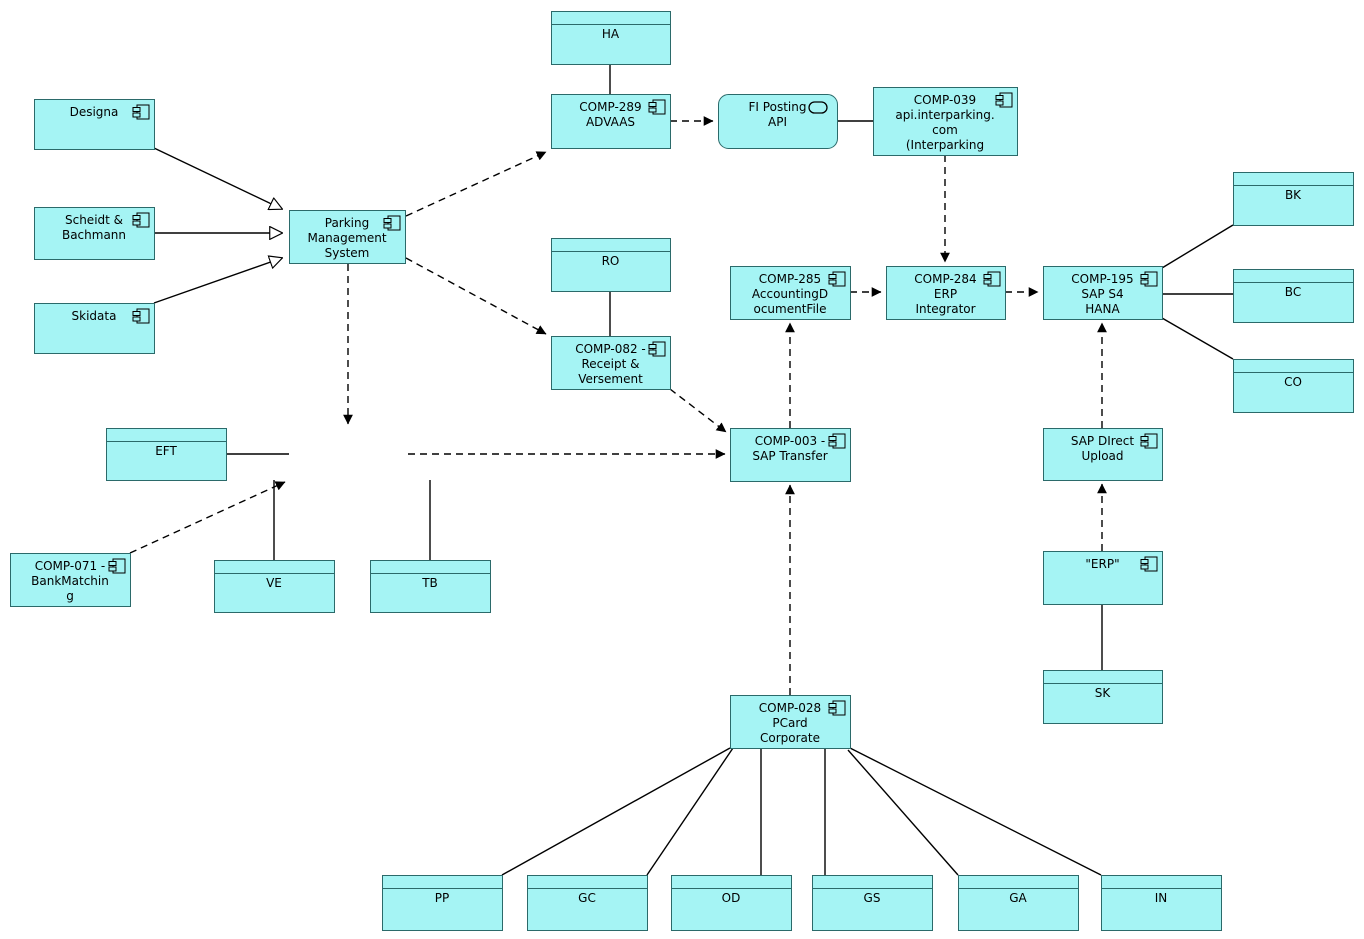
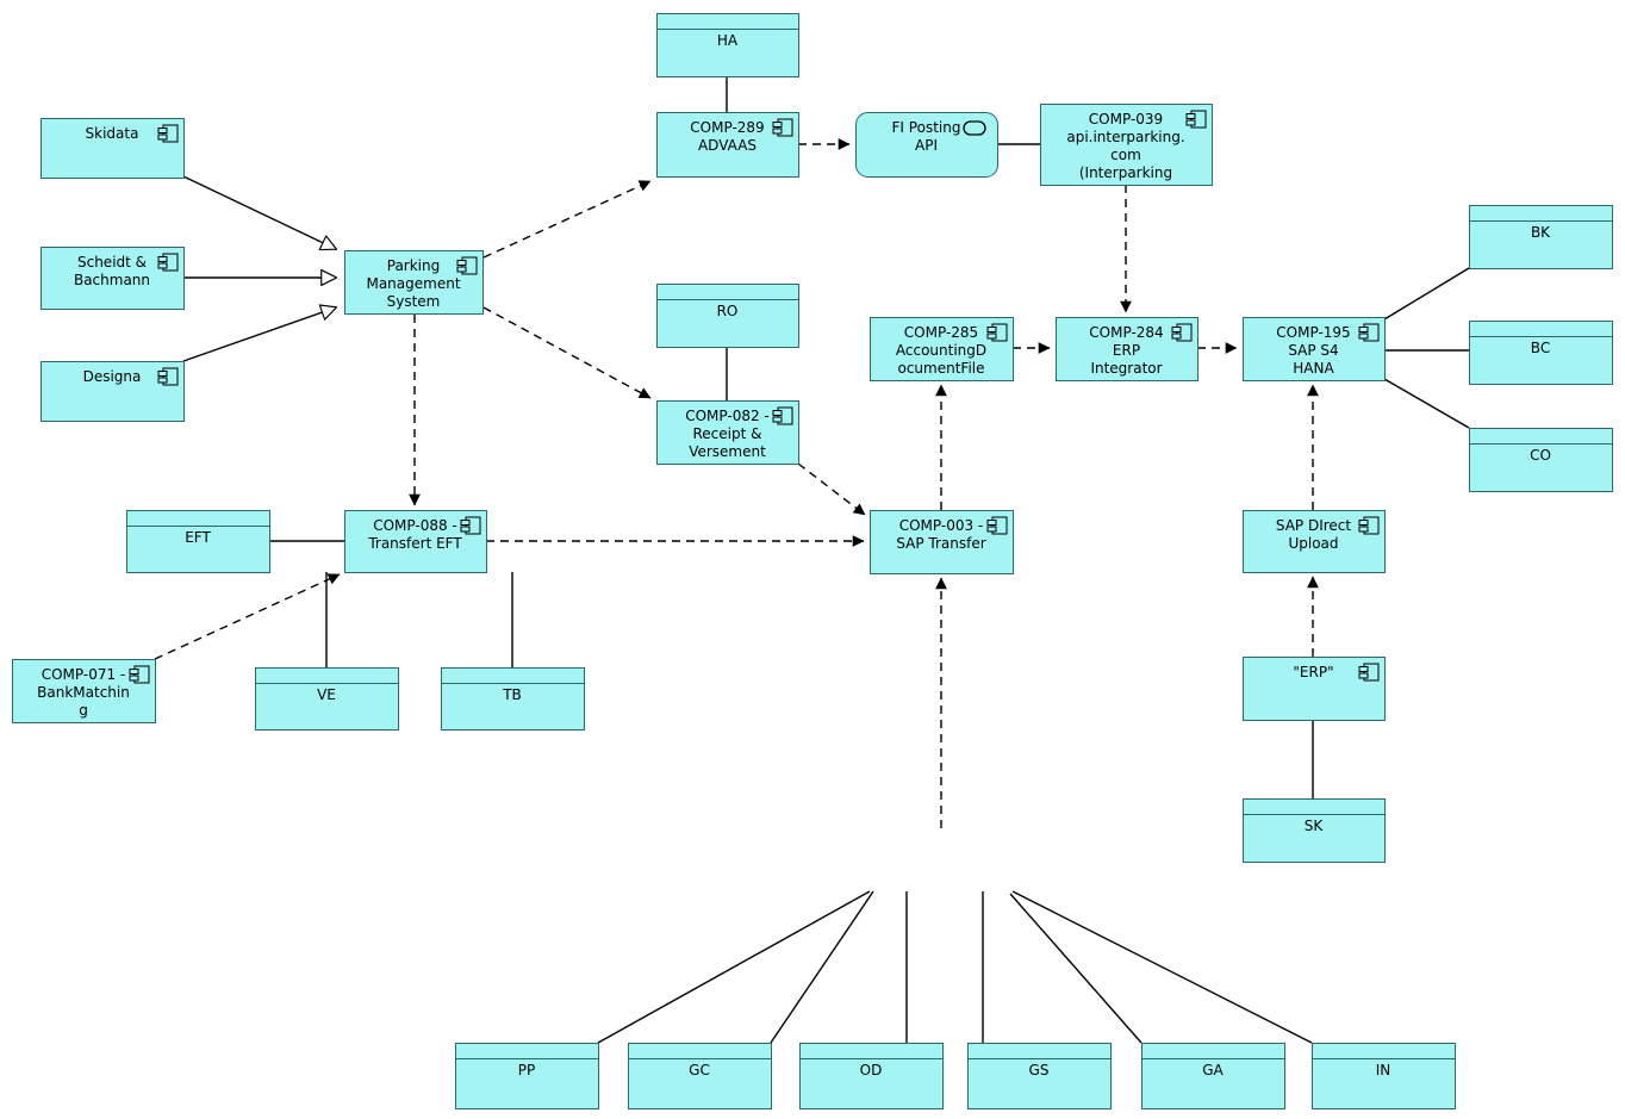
- Designa
+ Skidata
  Scheidt & Bachmann
- Skidata
+ Designa
  Parking Management System
  HA
  COMP-289 ADVAAS
  FI Posting API
  COMP-039 api.interparking. com (Interparking
  RO
  COMP-082 - Receipt & Versement
  COMP-285 AccountingD ocumentFile
  COMP-284 ERP Integrator
  COMP-195 SAP S4 HANA
  BK
  BC
  CO
  EFT
+ COMP-088 - Transfert EFT
  COMP-003 - SAP Transfer
  SAP DIrect Upload
  COMP-071 - BankMatchin g
  VE
  TB
  "ERP"
  SK
- COMP-028 PCard Corporate
  PP
  GC
  OD
  GS
  GA
  IN
